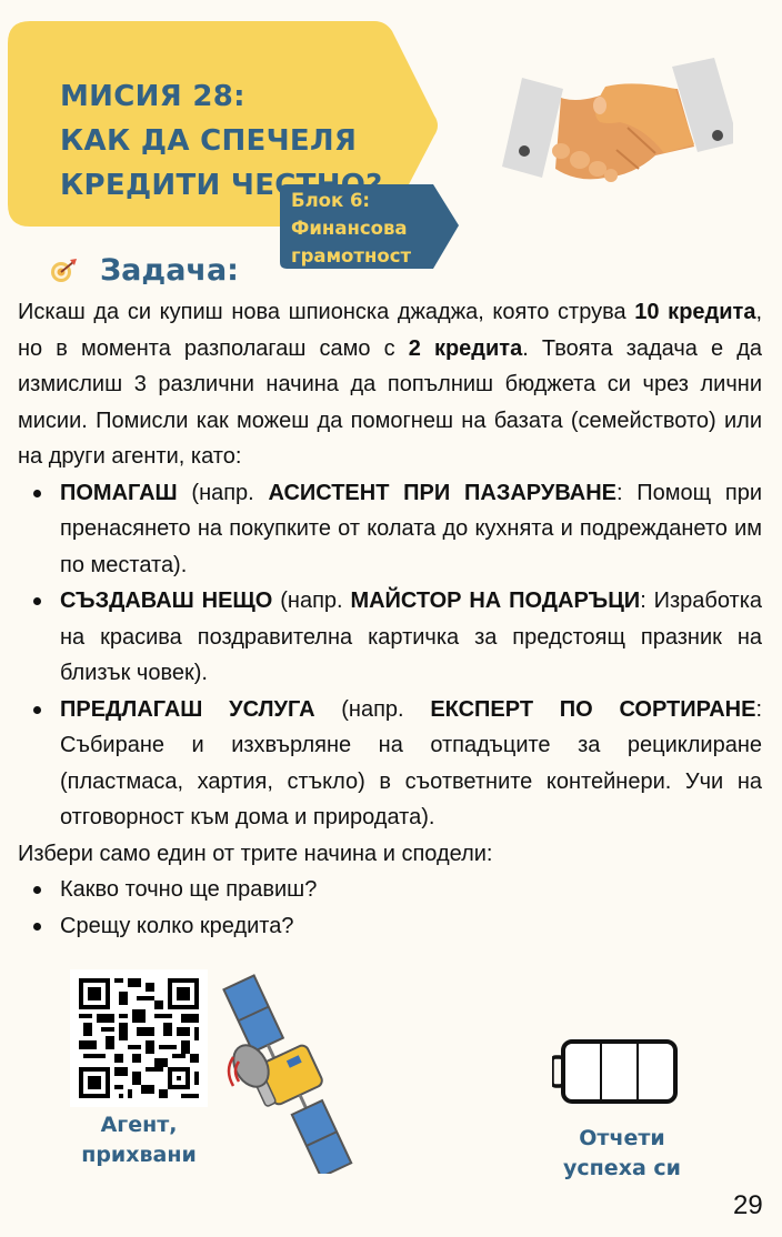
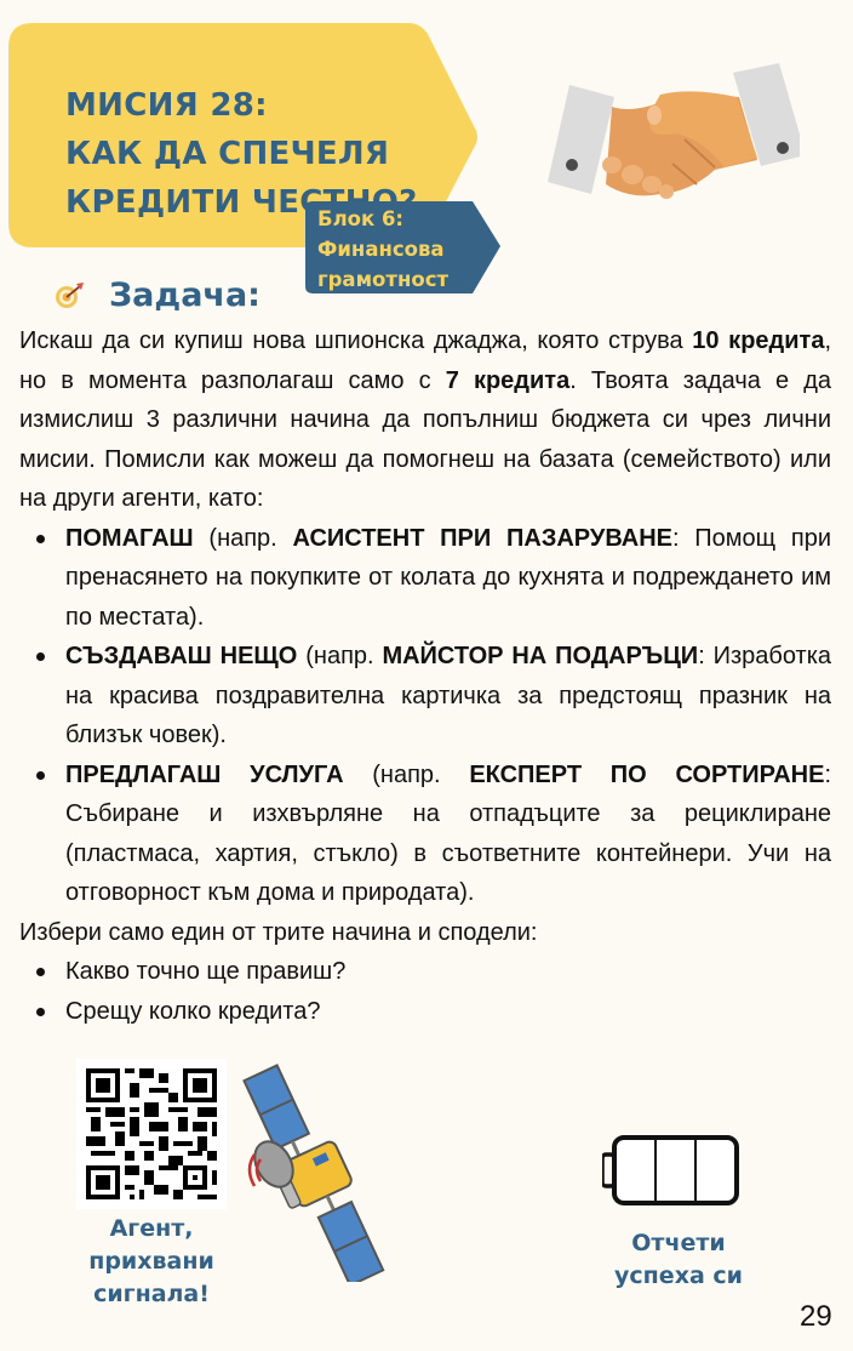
  МИСИЯ 28:
  КАК ДА СПЕЧЕЛЯ
  Блок 6:
  Финансова
  грамотност
  Задача:
- Искаш да си купиш нова шпионска джаджа, която струва 10 кредита, но в момента разполагаш само с 2 кредита. Твоята задача е да измислиш 3 различни начина да попълниш бюджета си чрез лични мисии. Помисли как можеш да помогнеш на базата (семейството) или на други агенти, като:
+ Искаш да си купиш нова шпионска джаджа, която струва 10 кредита, но в момента разполагаш само с 7 кредита. Твоята задача е да измислиш 3 различни начина да попълниш бюджета си чрез лични мисии. Помисли как можеш да помогнеш на базата (семейството) или на други агенти, като:
  ПОМАГАШ (напр. АСИСТЕНТ ПРИ ПАЗАРУВАНЕ: Помощ при пренасянето на покупките от колата до кухнята и подреждането им по местата).
  СЪЗДАВАШ НЕЩО (напр. МАЙСТОР НА ПОДАРЪЦИ: Изработка на красива поздравителна картичка за предстоящ празник на близък човек).
  ПРЕДЛАГАШ УСЛУГА (напр. ЕКСПЕРТ ПО СОРТИРАНЕ: Събиране и изхвърляне на отпадъците за рециклиране (пластмаса, хартия, стъкло) в съответните контейнери. Учи на отговорност към дома и природата).
  Избери само един от трите начина и сподели:
  Какво точно ще правиш?
  Срещу колко кредита?
  Агент,
  прихвани
+ сигнала!
  Отчети
  успеха си
  29
